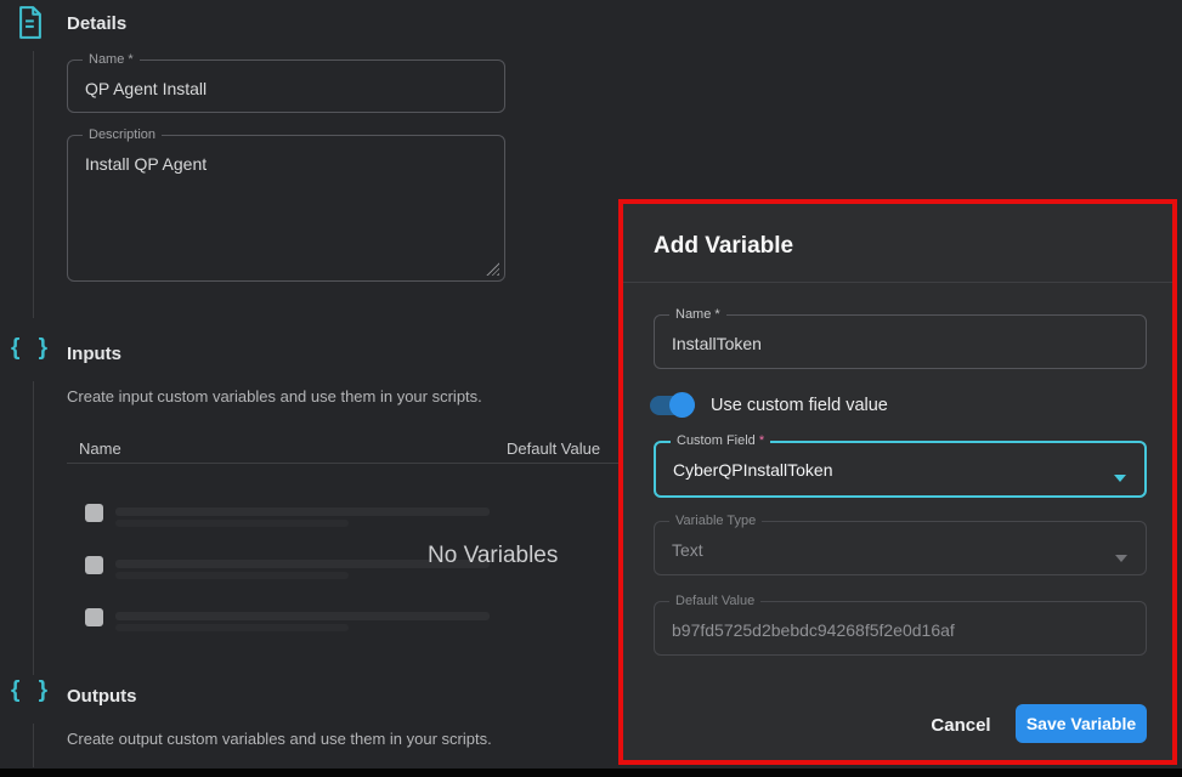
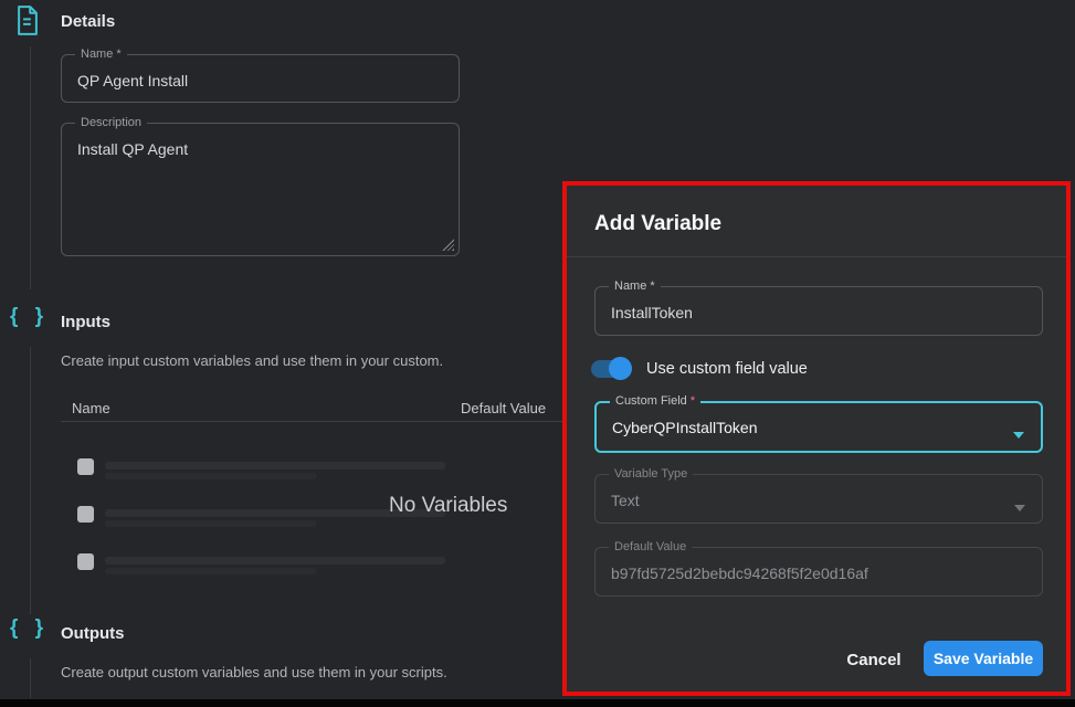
  Details
  Name *
  QP Agent Install
  Description
  Install QP Agent
  { }
  Inputs
- Create input custom variables and use them in your scripts.
+ Create input custom variables and use them in your custom.
  Name
  Default Value
  No Variables
  { }
  Outputs
  Create output custom variables and use them in your scripts.
  Add Variable
  Name *
  InstallToken
  Use custom field value
  Custom Field *
  CyberQPInstallToken
  Variable Type
  Text
  Default Value
  b97fd5725d2bebdc94268f5f2e0d16af
  Cancel
  Save Variable
